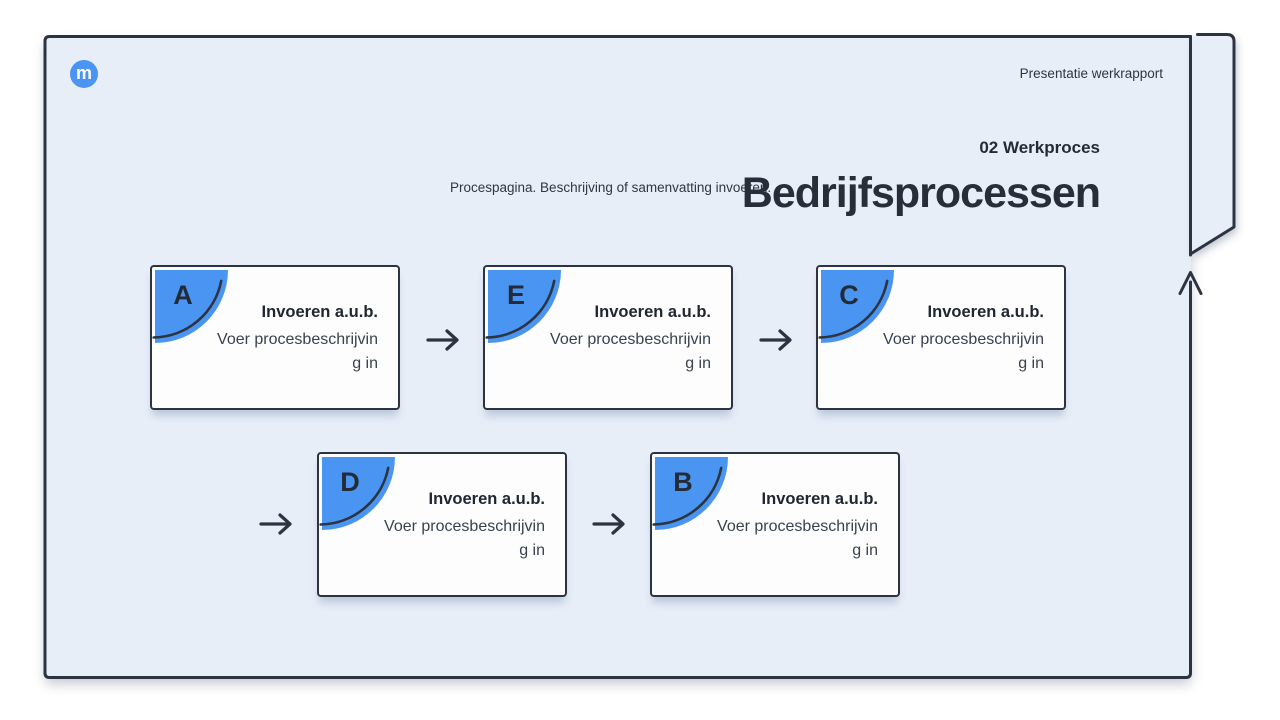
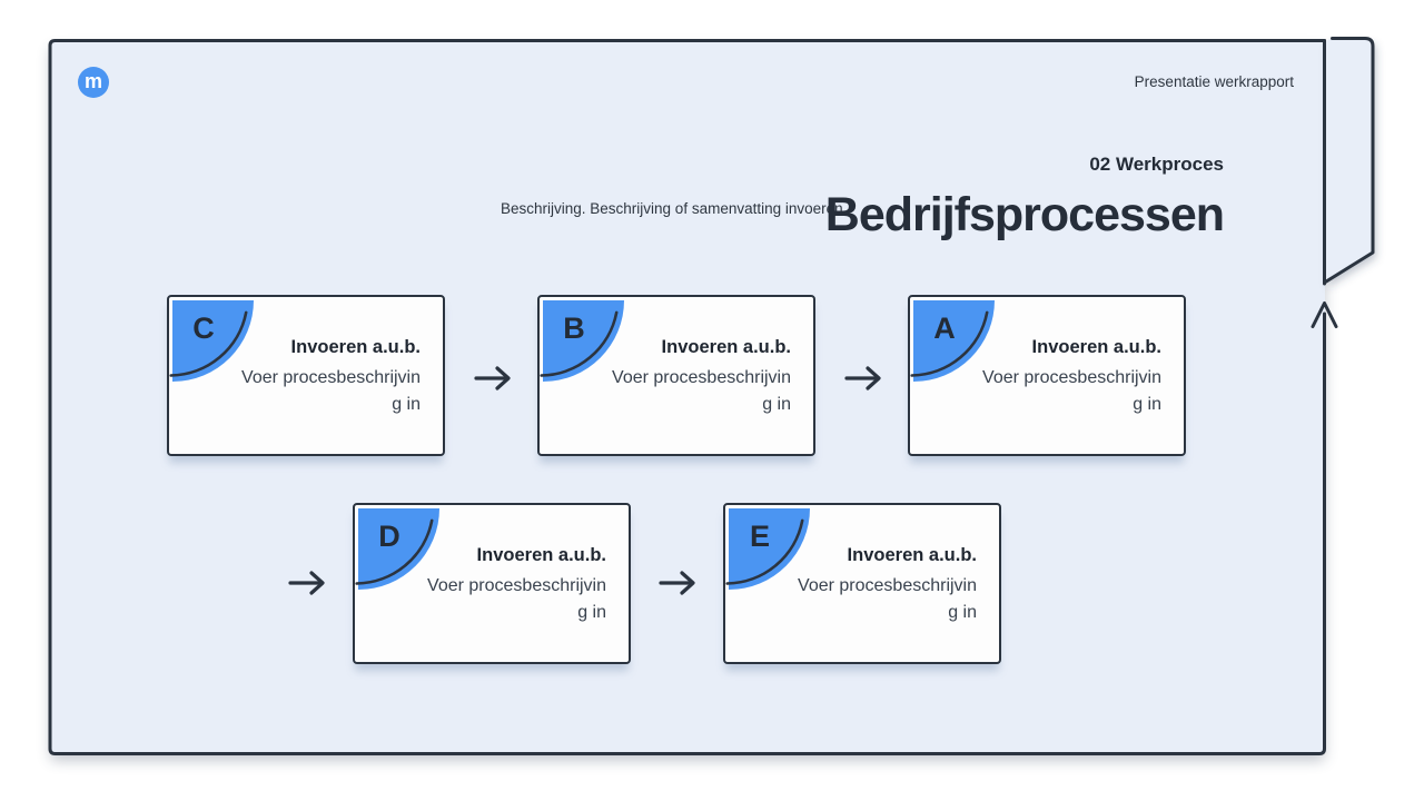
  m
  Presentatie werkrapport
  02 Werkproces
- Procespagina. Beschrijving of samenvatting invoeren.
+ Beschrijving. Beschrijving of samenvatting invoeren.
  Bedrijfsprocessen
- A
+ C
  Invoeren a.u.b.
  Voer procesbeschrijvin
  g in
- E
+ B
  Invoeren a.u.b.
  Voer procesbeschrijvin
  g in
- C
+ A
  Invoeren a.u.b.
  Voer procesbeschrijvin
  g in
  D
  Invoeren a.u.b.
  Voer procesbeschrijvin
  g in
- B
+ E
  Invoeren a.u.b.
  Voer procesbeschrijvin
  g in
